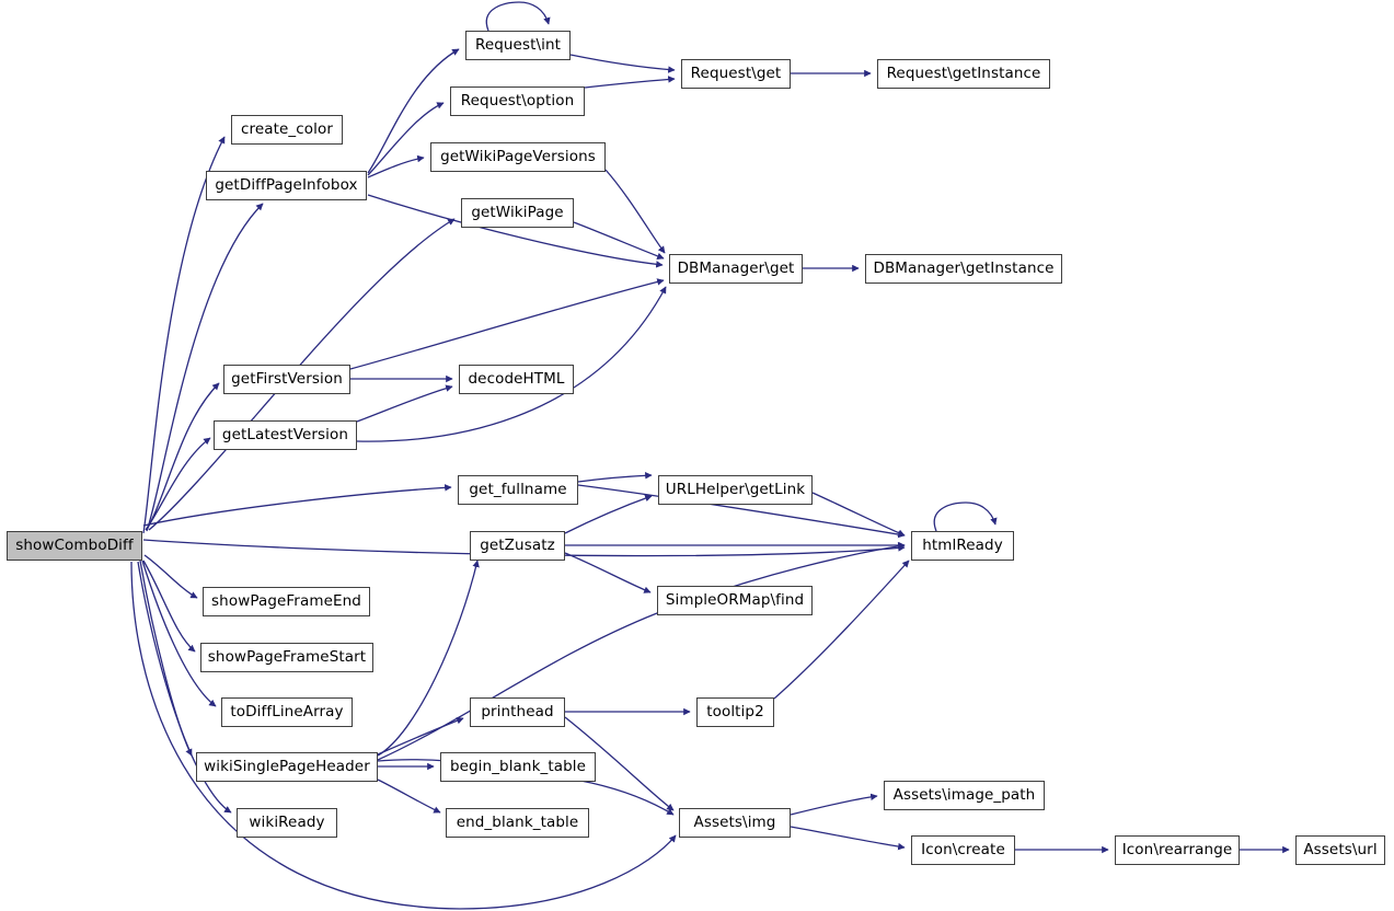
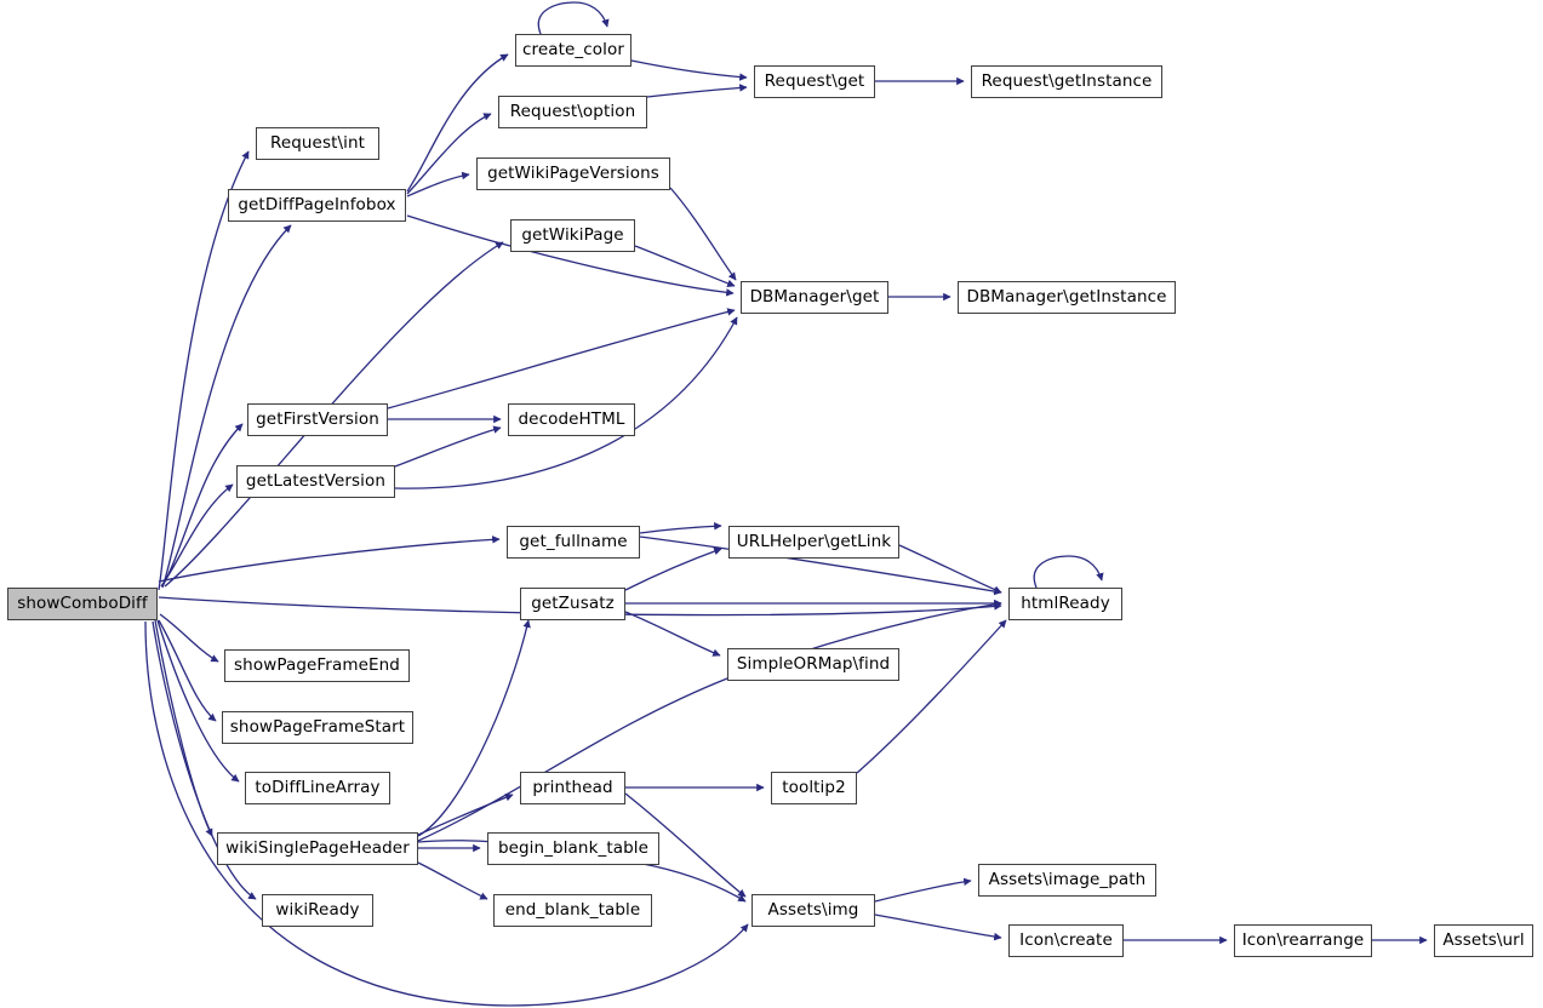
  showComboDiff
- create_color
+ Request\int
  getDiffPageInfobox
- Request\int
+ create_color
  Request\option
  getWikiPageVersions
  getWikiPage
  Request\get
  Request\getInstance
  DBManager\get
  DBManager\getInstance
  getFirstVersion
  decodeHTML
  getLatestVersion
  get_fullname
  URLHelper\getLink
  getZusatz
  htmlReady
  SimpleORMap\find
  showPageFrameEnd
  showPageFrameStart
  toDiffLineArray
  printhead
  tooltip2
  wikiSinglePageHeader
  begin_blank_table
  wikiReady
  end_blank_table
  Assets\img
  Assets\image_path
  Icon\create
  Icon\rearrange
  Assets\url
